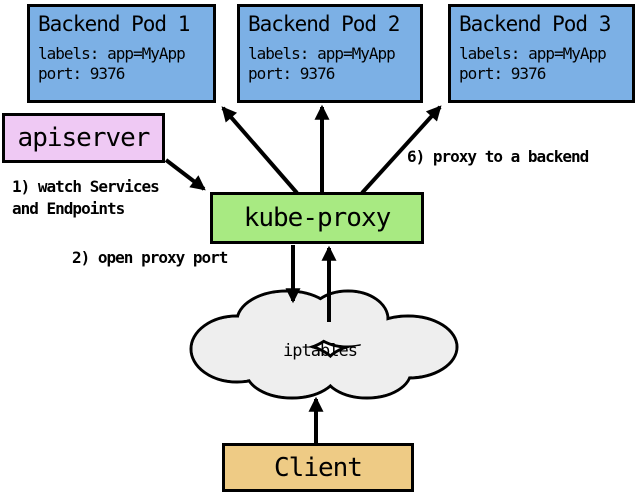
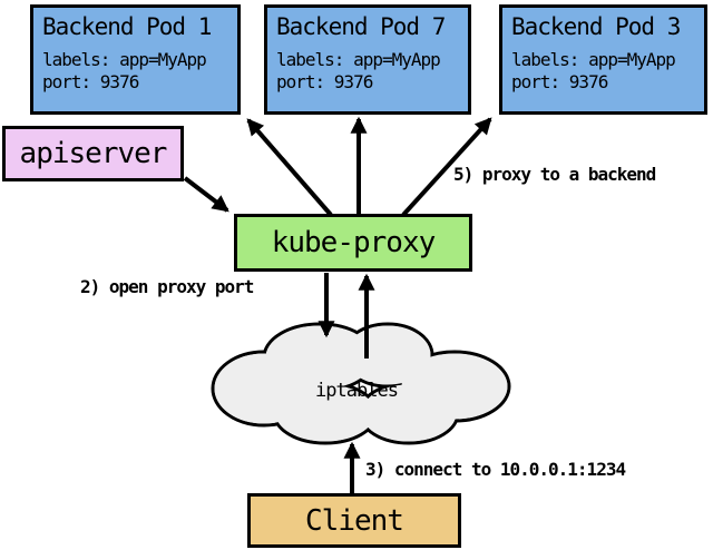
  Backend Pod 1
  labels: app=MyApp
  port: 9376
- Backend Pod 2
+ Backend Pod 7
  labels: app=MyApp
  port: 9376
  Backend Pod 3
  labels: app=MyApp
  port: 9376
  apiserver
  kube-proxy
  Client
  iptables
- 1) watch Services
- and Endpoints
  2) open proxy port
+ 3) connect to 10.0.0.1:1234
- 6) proxy to a backend
+ 5) proxy to a backend
